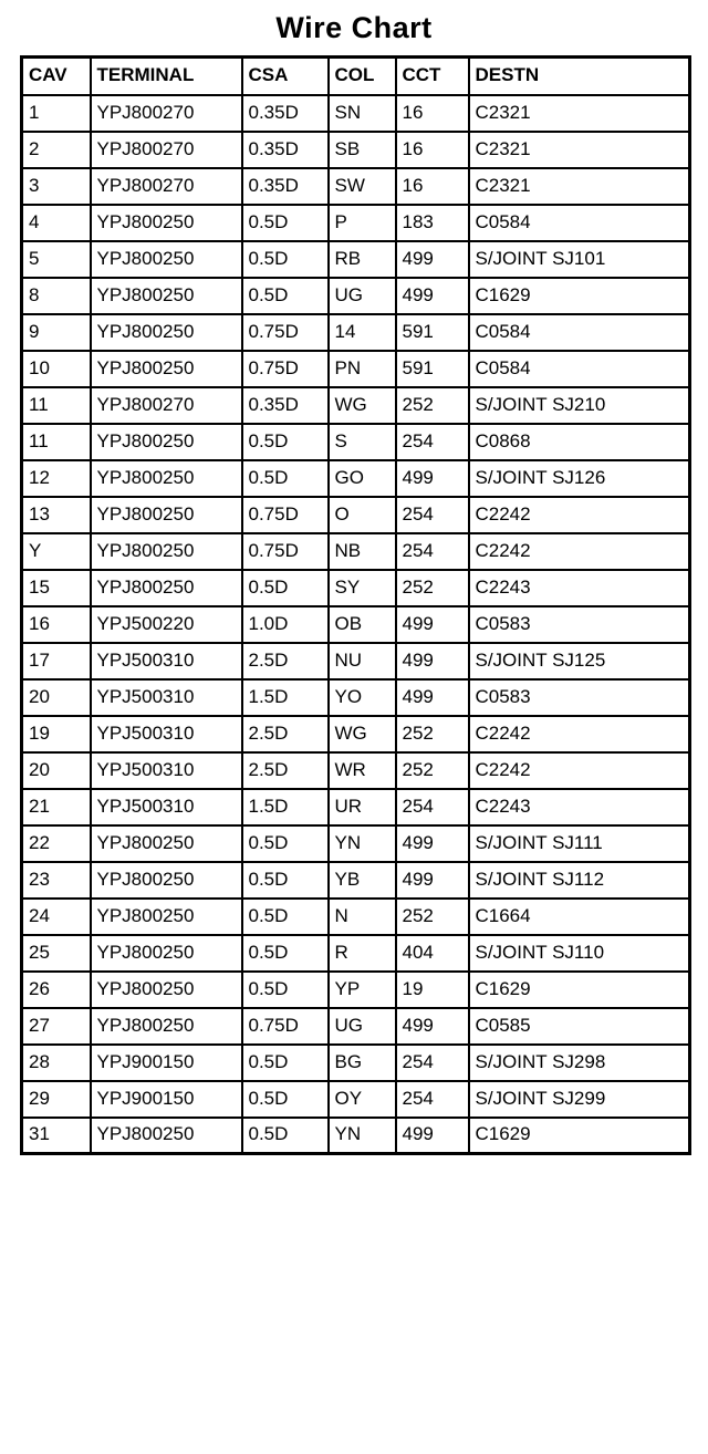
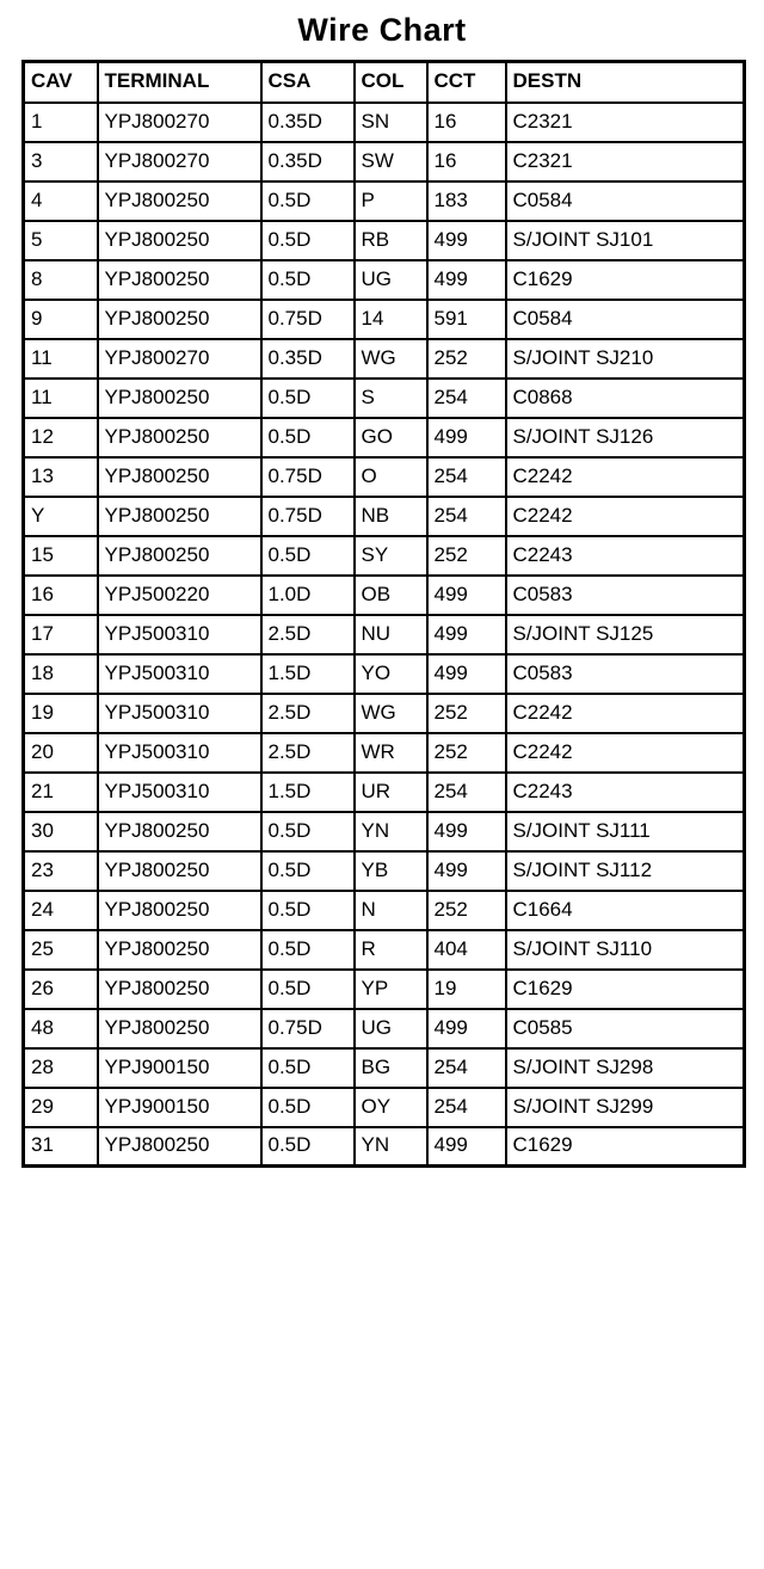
  Wire Chart
  CAV	TERMINAL	CSA	COL	CCT	DESTN
  1	YPJ800270	0.35D	SN	16	C2321
- 2	YPJ800270	0.35D	SB	16	C2321
  3	YPJ800270	0.35D	SW	16	C2321
  4	YPJ800250	0.5D	P	183	C0584
  5	YPJ800250	0.5D	RB	499	S/JOINT SJ101
  8	YPJ800250	0.5D	UG	499	C1629
  9	YPJ800250	0.75D	14	591	C0584
- 10	YPJ800250	0.75D	PN	591	C0584
  11	YPJ800270	0.35D	WG	252	S/JOINT SJ210
  11	YPJ800250	0.5D	S	254	C0868
  12	YPJ800250	0.5D	GO	499	S/JOINT SJ126
  13	YPJ800250	0.75D	O	254	C2242
  Y	YPJ800250	0.75D	NB	254	C2242
  15	YPJ800250	0.5D	SY	252	C2243
  16	YPJ500220	1.0D	OB	499	C0583
  17	YPJ500310	2.5D	NU	499	S/JOINT SJ125
- 20	YPJ500310	1.5D	YO	499	C0583
+ 18	YPJ500310	1.5D	YO	499	C0583
  19	YPJ500310	2.5D	WG	252	C2242
  20	YPJ500310	2.5D	WR	252	C2242
  21	YPJ500310	1.5D	UR	254	C2243
- 22	YPJ800250	0.5D	YN	499	S/JOINT SJ111
+ 30	YPJ800250	0.5D	YN	499	S/JOINT SJ111
  23	YPJ800250	0.5D	YB	499	S/JOINT SJ112
  24	YPJ800250	0.5D	N	252	C1664
  25	YPJ800250	0.5D	R	404	S/JOINT SJ110
  26	YPJ800250	0.5D	YP	19	C1629
- 27	YPJ800250	0.75D	UG	499	C0585
+ 48	YPJ800250	0.75D	UG	499	C0585
  28	YPJ900150	0.5D	BG	254	S/JOINT SJ298
  29	YPJ900150	0.5D	OY	254	S/JOINT SJ299
  31	YPJ800250	0.5D	YN	499	C1629
